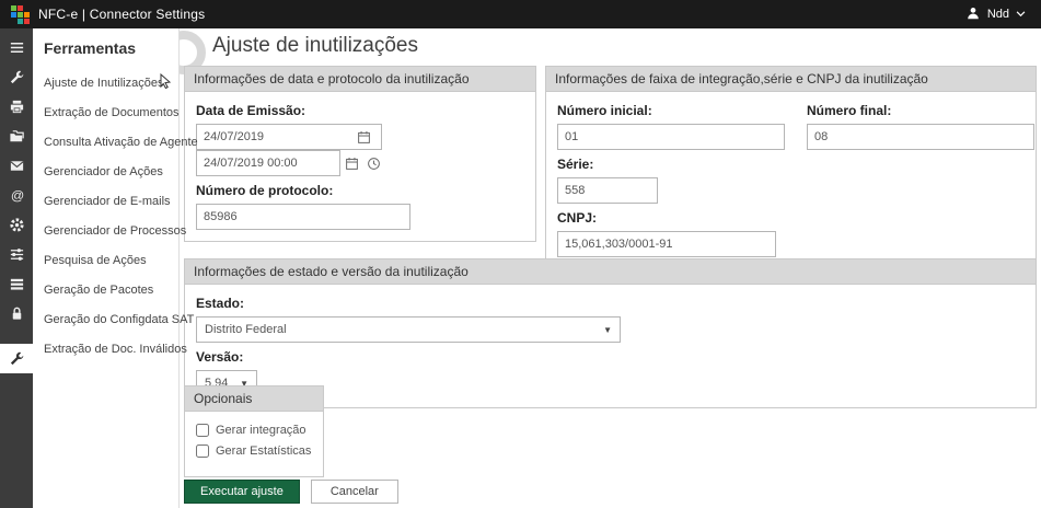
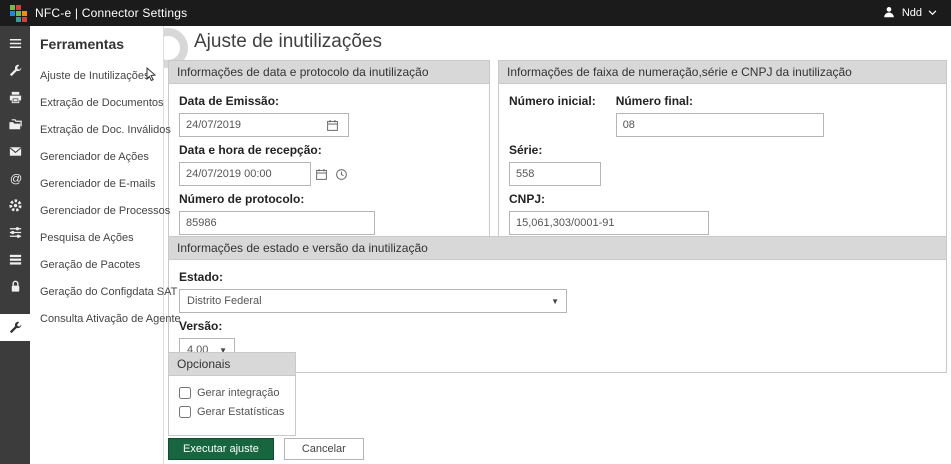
  NFC-e | Connector Settings
  Ndd
  @
  Ferramentas
  Ajuste de Inutilizaçõe
  Extração de Documentos
- Consulta Ativação de Agente
+ Extração de Doc. Inválidos
  Gerenciador de Ações
  Gerenciador de E-mails
  Gerenciador de Processos
  Pesquisa de Ações
  Geração de Pacotes
  Geração do Configdata SAT
- Extração de Doc. Inválidos
+ Consulta Ativação de Agente
  Ajuste de inutilizações
  Informações de data e protocolo da inutilização
  Data de Emissão:
  24/07/2019
+ Data e hora de recepção:
  24/07/2019 00:00
  Número de protocolo:
  85986
- Informações de faixa de integração,série e CNPJ da inutilização
+ Informações de faixa de numeração,série e CNPJ da inutilização
  Número inicial:
- 01
  Número final:
  08
  Série:
  558
  CNPJ:
  15,061,303/0001-91
  Informações de estado e versão da inutilização
  Estado:
  Distrito Federal
  ▼
  Versão:
- 5.94
+ 4.00
  ▼
  Opcionais
  Gerar integração
  Gerar Estatísticas
  Executar ajuste
  Cancelar
